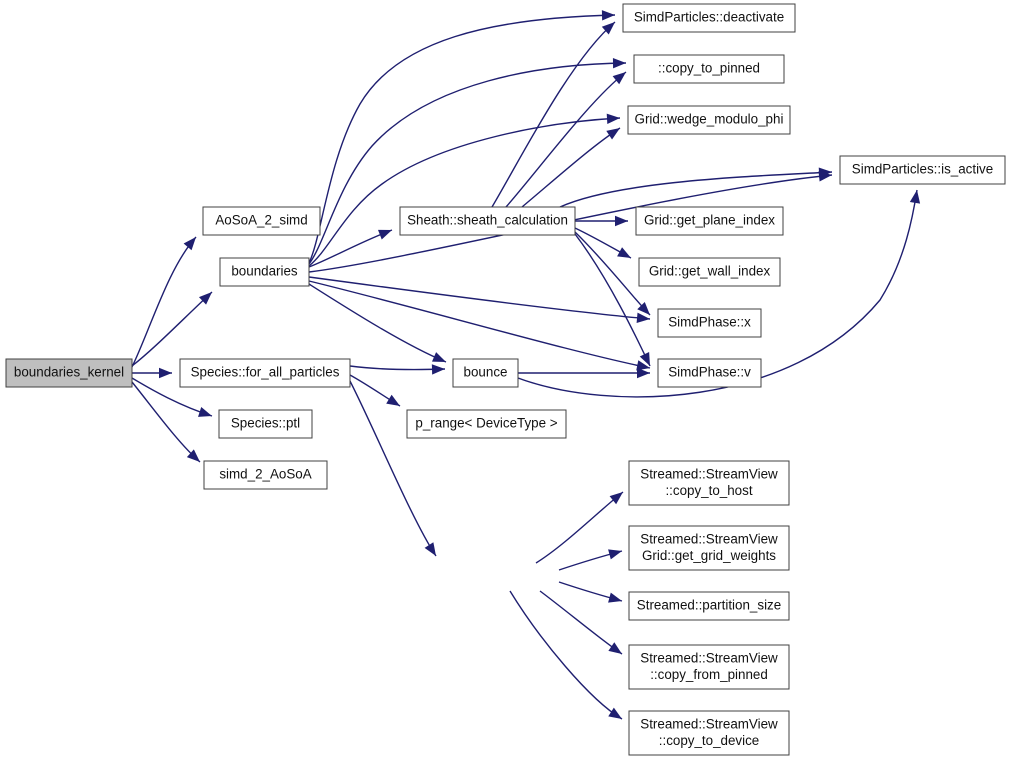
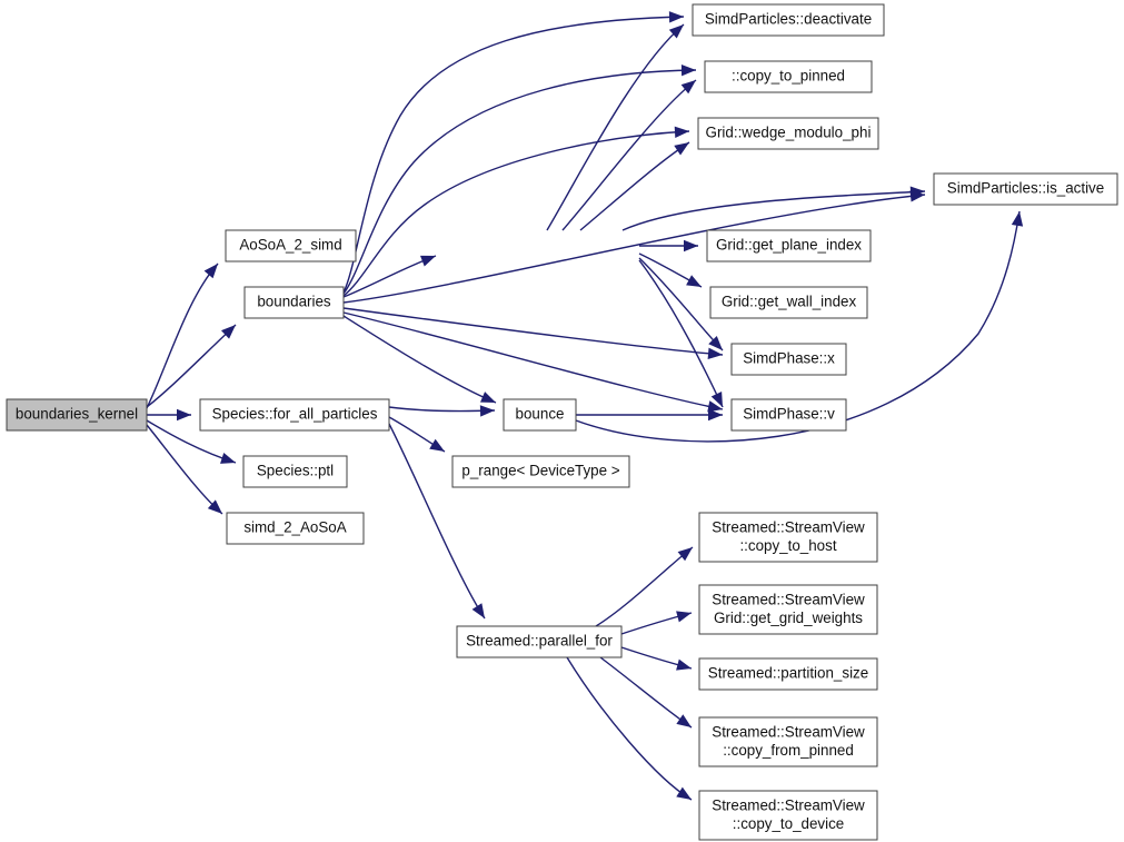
  boundaries_kernel
  AoSoA_2_simd
  boundaries
  Species::for_all_particles
  Species::ptl
  simd_2_AoSoA
- Sheath::sheath_calculation
  bounce
  p_range< DeviceType >
+ Streamed::parallel_for
  SimdParticles::deactivate
  ::copy_to_pinned
  Grid::wedge_modulo_phi
  SimdParticles::is_active
  Grid::get_plane_index
  Grid::get_wall_index
  SimdPhase::x
  SimdPhase::v
  Streamed::StreamView
  ::copy_to_host
  Streamed::StreamView
  Grid::get_grid_weights
  Streamed::partition_size
  Streamed::StreamView
  ::copy_from_pinned
  Streamed::StreamView
  ::copy_to_device
